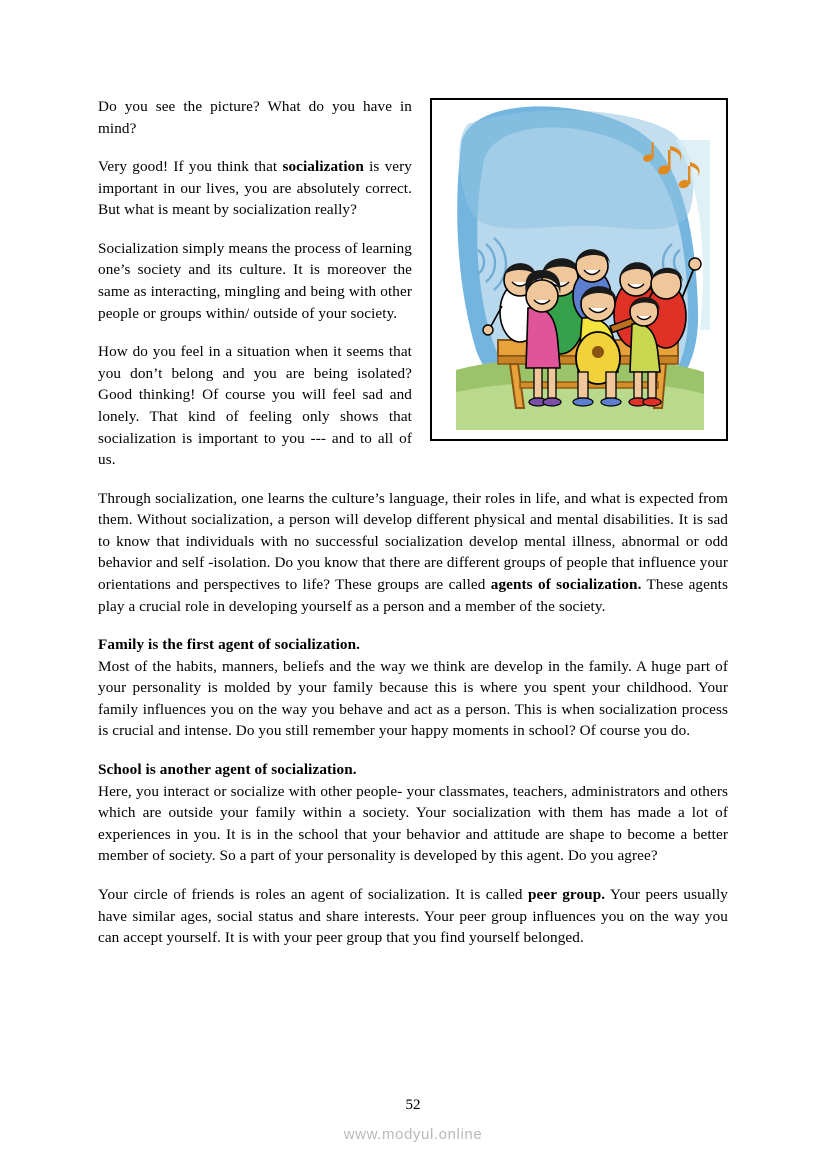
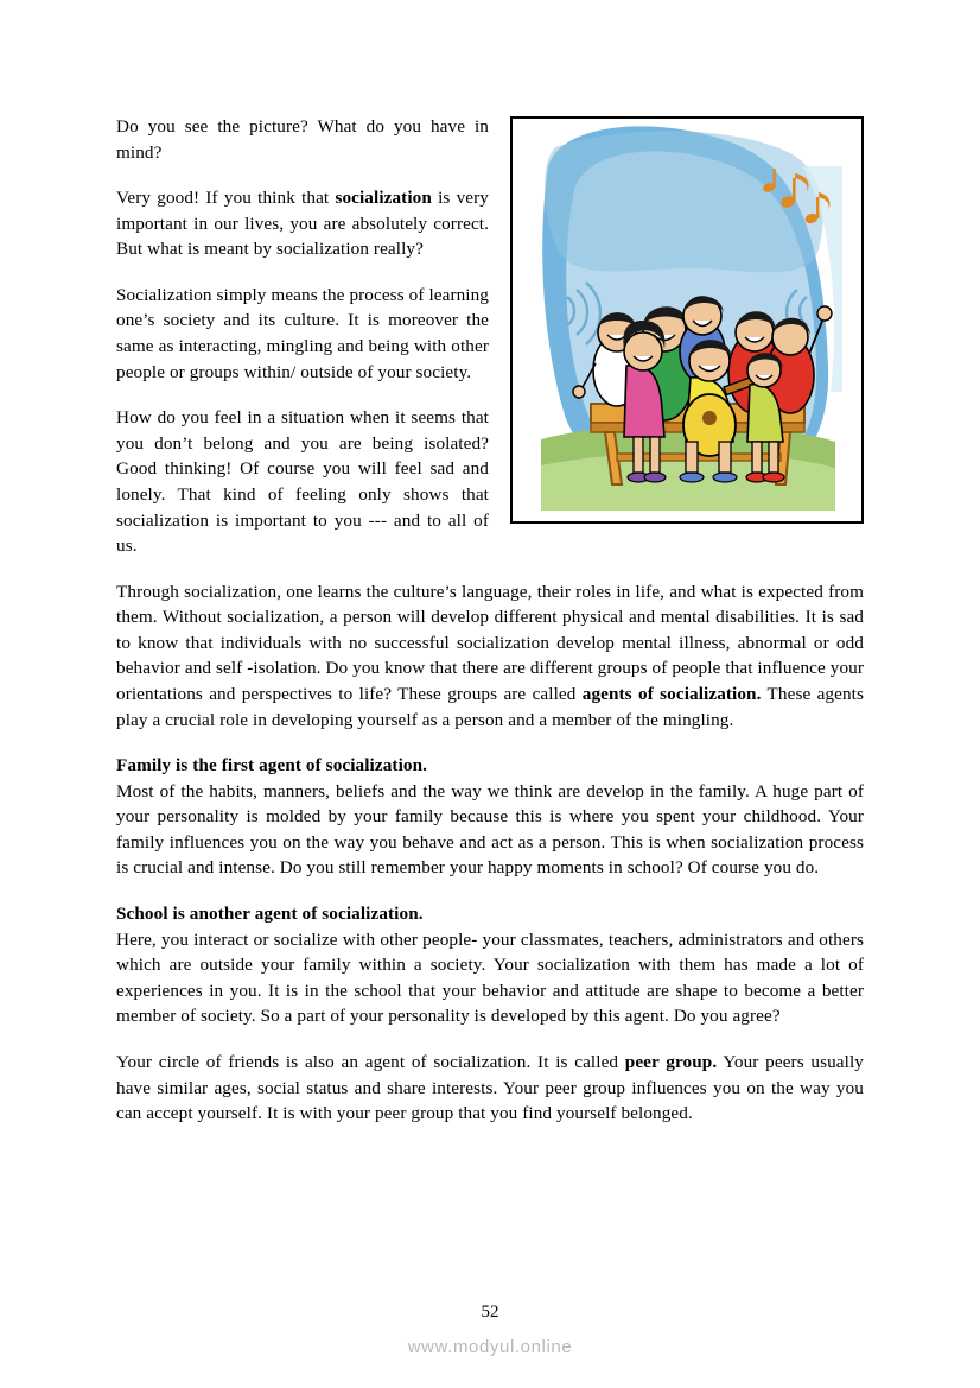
  Do you see the picture? What do you have in mind?
  Very good! If you think that socialization is very important in our lives, you are absolutely correct. But what is meant by socialization really?
  Socialization simply means the process of learning one’s society and its culture. It is moreover the same as interacting, mingling and being with other people or groups within/ outside of your society.
  How do you feel in a situation when it seems that you don’t belong and you are being isolated? Good thinking! Of course you will feel sad and lonely. That kind of feeling only shows that socialization is important to you --- and to all of us.
- Through socialization, one learns the culture’s language, their roles in life, and what is expected from them. Without socialization, a person will develop different physical and mental disabilities. It is sad to know that individuals with no successful socialization develop mental illness, abnormal or odd behavior and self -isolation. Do you know that there are different groups of people that influence your orientations and perspectives to life? These groups are called agents of socialization. These agents play a crucial role in developing yourself as a person and a member of the society.
+ Through socialization, one learns the culture’s language, their roles in life, and what is expected from them. Without socialization, a person will develop different physical and mental disabilities. It is sad to know that individuals with no successful socialization develop mental illness, abnormal or odd behavior and self -isolation. Do you know that there are different groups of people that influence your orientations and perspectives to life? These groups are called agents of socialization. These agents play a crucial role in developing yourself as a person and a member of the mingling.
  Family is the first agent of socialization.
  Most of the habits, manners, beliefs and the way we think are develop in the family. A huge part of your personality is molded by your family because this is where you spent your childhood. Your family influences you on the way you behave and act as a person. This is when socialization process is crucial and intense. Do you still remember your happy moments in school? Of course you do.
  School is another agent of socialization.
  Here, you interact or socialize with other people- your classmates, teachers, administrators and others which are outside your family within a society. Your socialization with them has made a lot of experiences in you. It is in the school that your behavior and attitude are shape to become a better member of society. So a part of your personality is developed by this agent. Do you agree?
- Your circle of friends is roles an agent of socialization. It is called peer group. Your peers usually have similar ages, social status and share interests. Your peer group influences you on the way you can accept yourself. It is with your peer group that you find yourself belonged.
+ Your circle of friends is also an agent of socialization. It is called peer group. Your peers usually have similar ages, social status and share interests. Your peer group influences you on the way you can accept yourself. It is with your peer group that you find yourself belonged.
  52
  www.modyul.online
